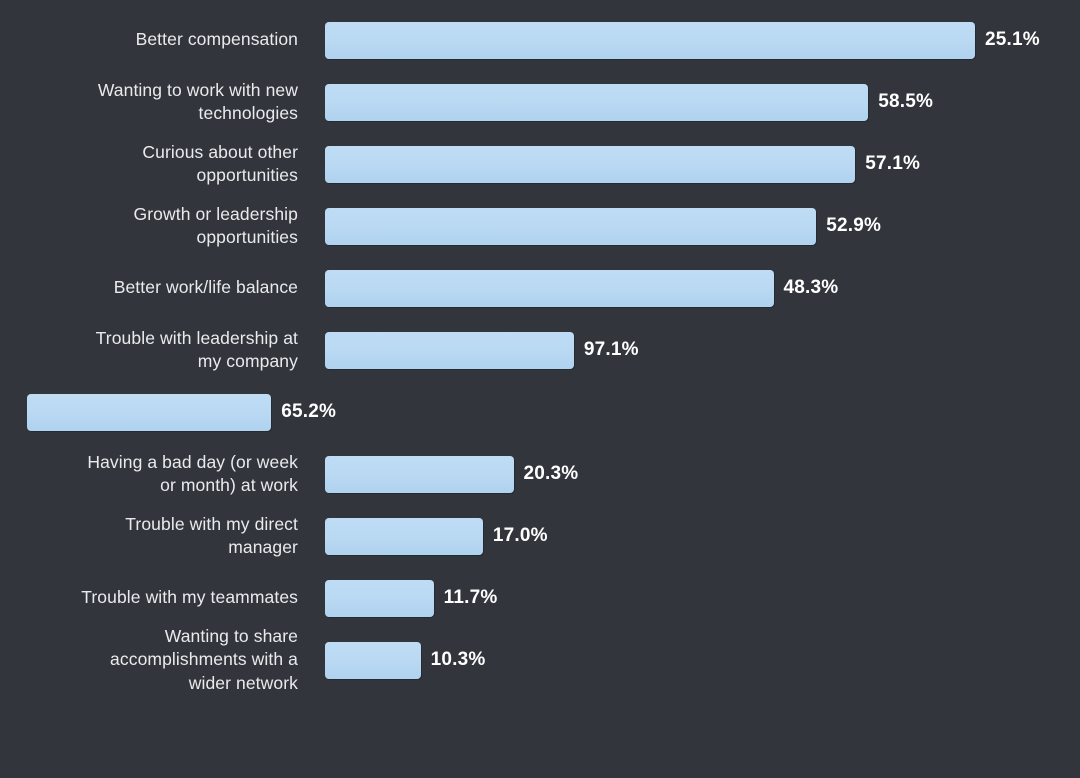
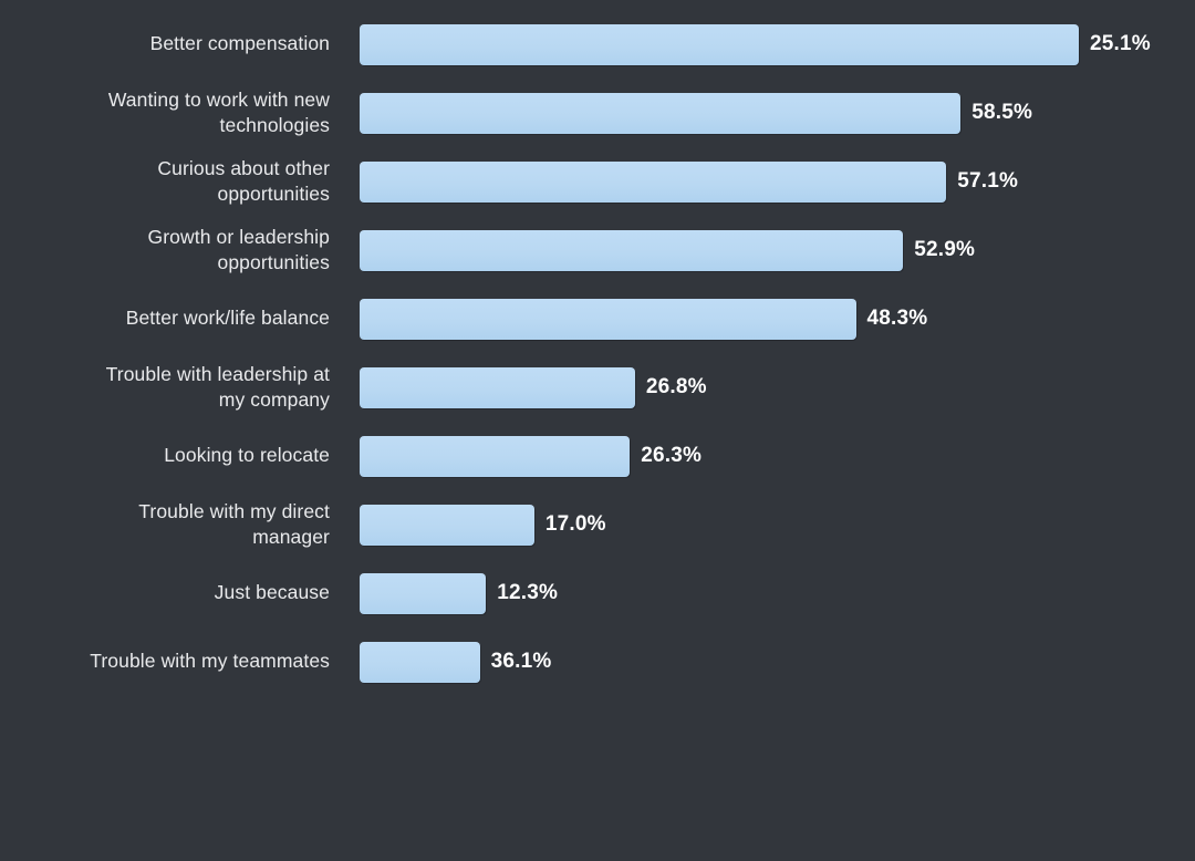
  Better compensation
  25.1%
  Wanting to work with new
  technologies
  58.5%
  Curious about other
  opportunities
  57.1%
  Growth or leadership
  opportunities
  52.9%
  Better work/life balance
  48.3%
  Trouble with leadership at
  my company
- 97.1%
+ 26.8%
+ Looking to relocate
- 65.2%
+ 26.3%
- Having a bad day (or week
- or month) at work
- 20.3%
  Trouble with my direct
  manager
  17.0%
+ Just because
+ 12.3%
  Trouble with my teammates
- 11.7%
+ 36.1%
- Wanting to share
- accomplishments with a
- wider network
- 10.3%
